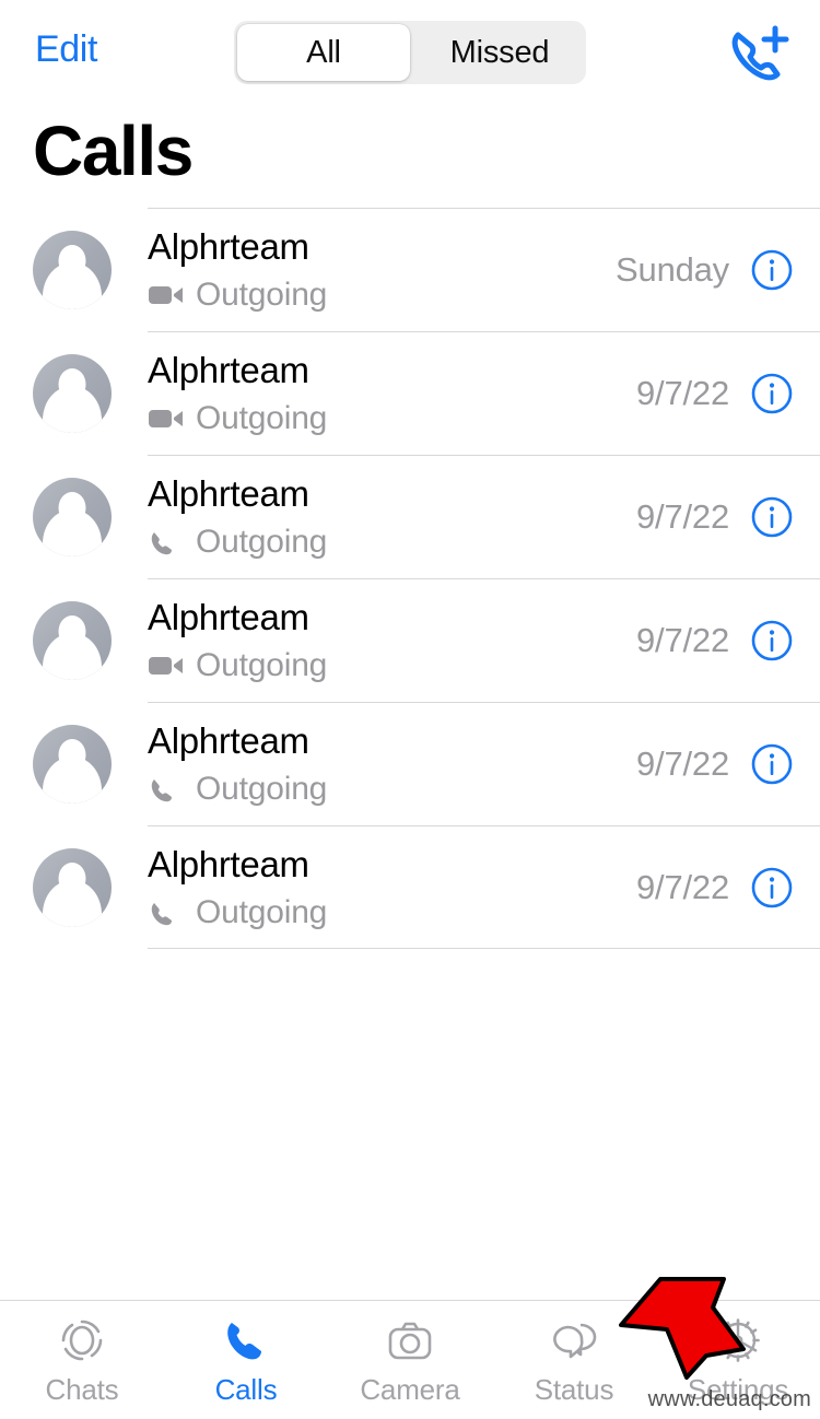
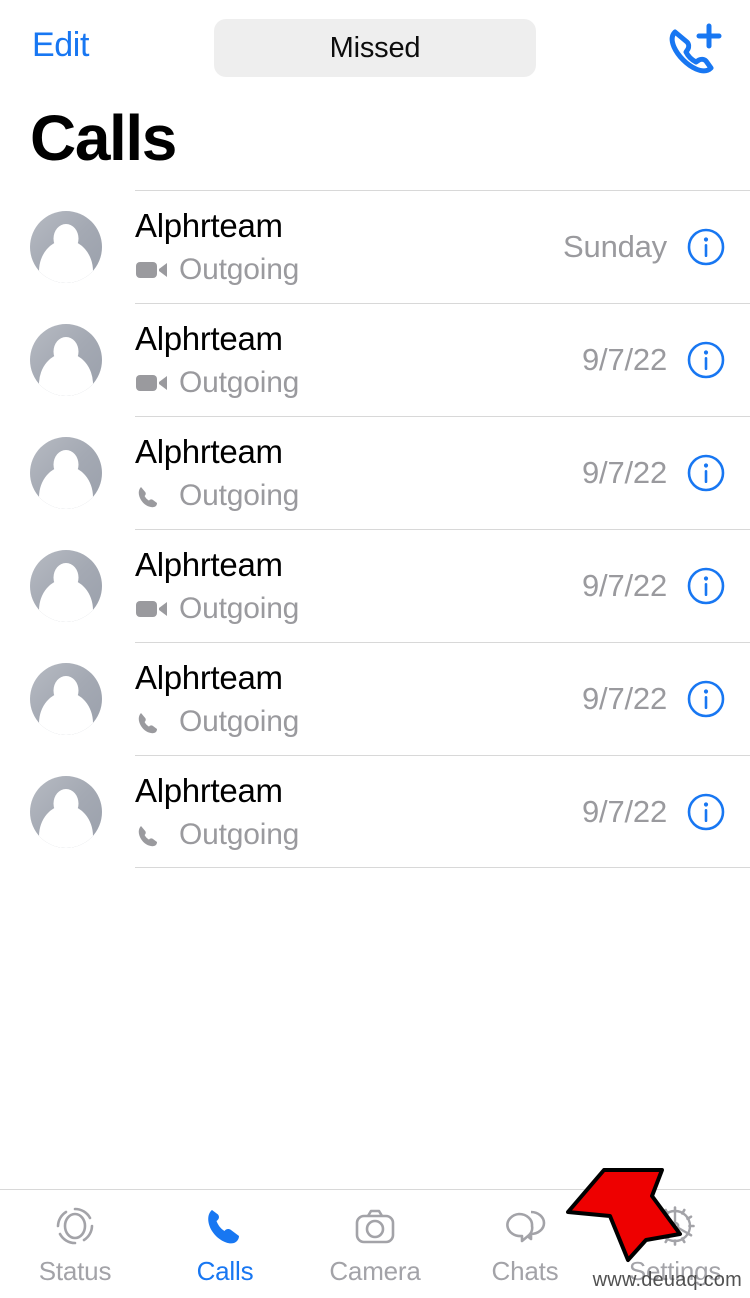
  Edit
- All
  Missed
  Calls
  Alphrteam
  Outgoing
  Sunday
  Alphrteam
  Outgoing
  9/7/22
  Alphrteam
  Outgoing
  9/7/22
  Alphrteam
  Outgoing
  9/7/22
  Alphrteam
  Outgoing
  9/7/22
  Alphrteam
  Outgoing
  9/7/22
- Chats
+ Status
  Calls
  Camera
- Status
+ Chats
  Settings
  www.deuaq.com
